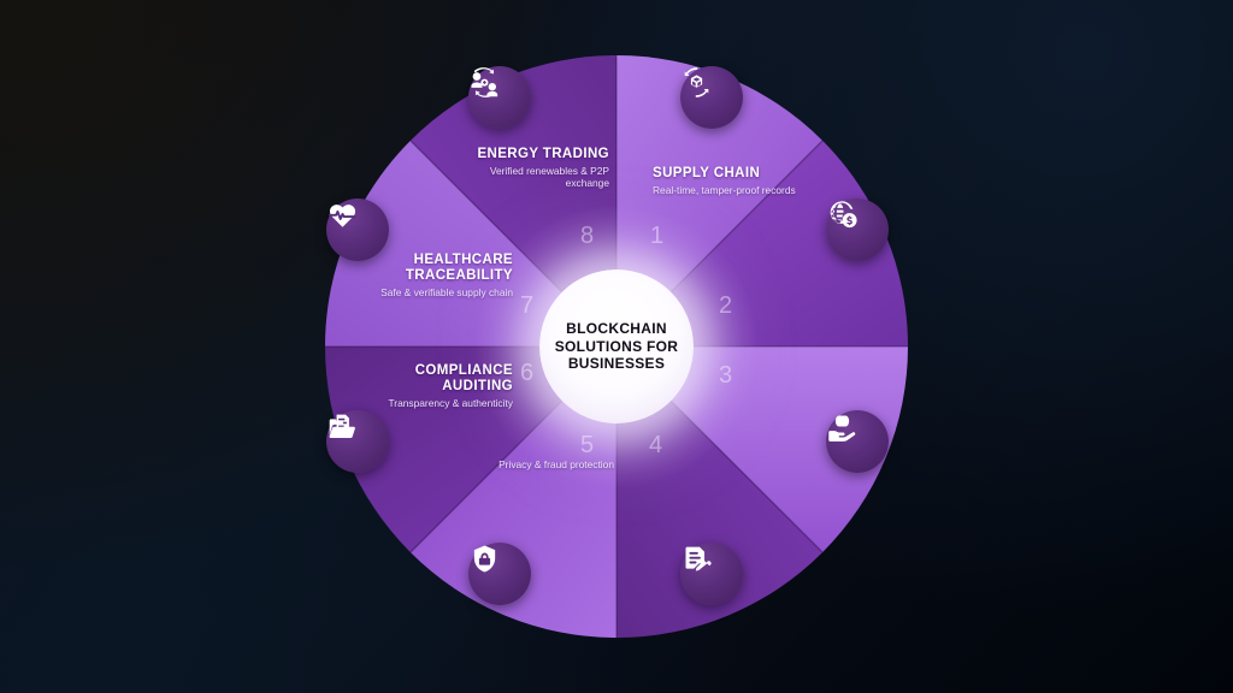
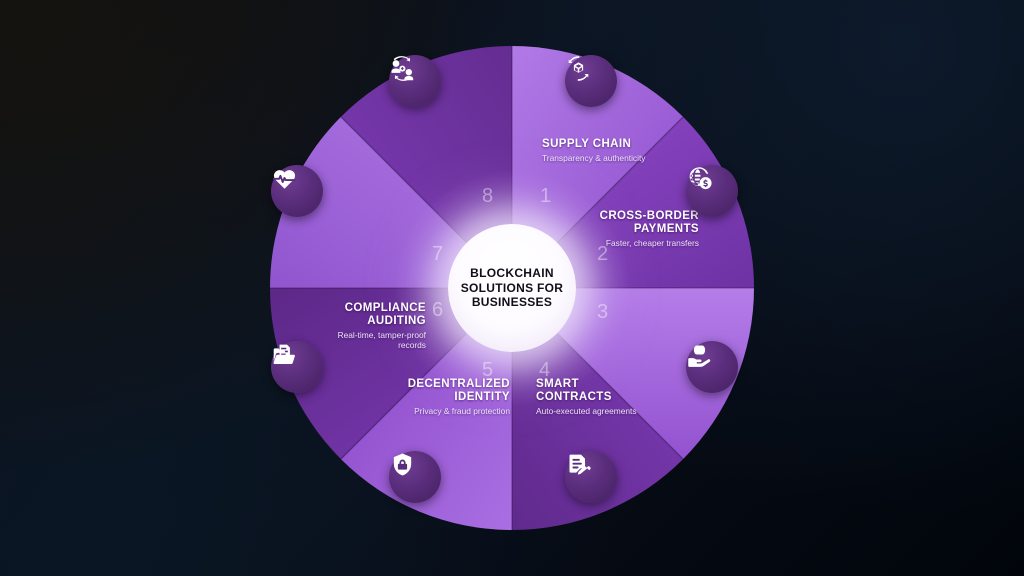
  BLOCKCHAIN SOLUTIONS FOR BUSINESSES
  1
  2
  3
  4
  5
  6
  7
  8
  SUPPLY CHAIN
- Real-time, tamper-proof records
+ Transparency & authenticity
+ CROSS-BORDER PAYMENTS
+ Faster, cheaper transfers
+ SMART CONTRACTS
+ Auto-executed agreements
+ DECENTRALIZED IDENTITY
  Privacy & fraud protection
  COMPLIANCE AUDITING
- Transparency & authenticity
+ Real-time, tamper-proof records
- HEALTHCARE TRACEABILITY
- Safe & verifiable supply chain
- ENERGY TRADING
- Verified renewables & P2P exchange
